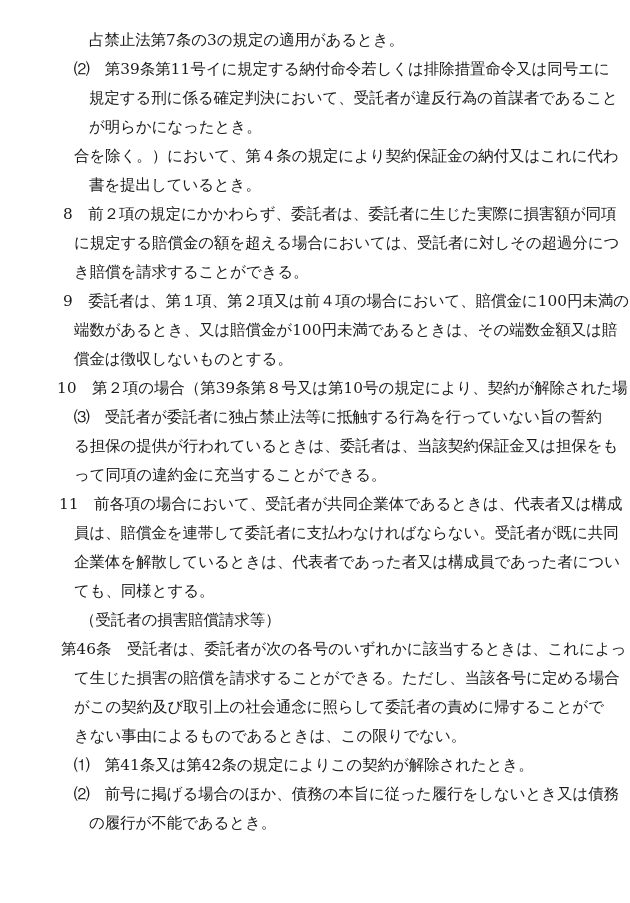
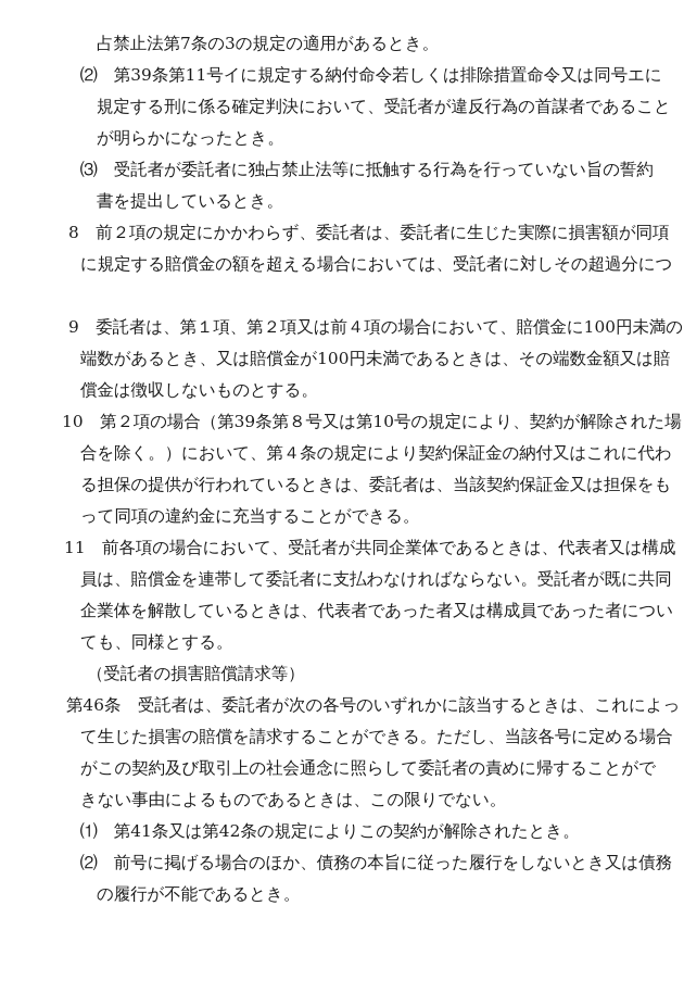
  占禁止法第7条の3の規定の適用があるとき。
  ⑵ 第39条第11号イに規定する納付命令若しくは排除措置命令又は同号エに
  規定する刑に係る確定判決において、受託者が違反行為の首謀者であること
  が明らかになったとき。
- 合を除く。）において、第４条の規定により契約保証金の納付又はこれに代わ
+ ⑶ 受託者が委託者に独占禁止法等に抵触する行為を行っていない旨の誓約
  書を提出しているとき。
  8 前２項の規定にかかわらず、委託者は、委託者に生じた実際に損害額が同項
  に規定する賠償金の額を超える場合においては、受託者に対しその超過分につ
- き賠償を請求することができる。
  9 委託者は、第１項、第２項又は前４項の場合において、賠償金に100円未満の
  端数があるとき、又は賠償金が100円未満であるときは、その端数金額又は賠
  償金は徴収しないものとする。
  10 第２項の場合（第39条第８号又は第10号の規定により、契約が解除された場
- ⑶ 受託者が委託者に独占禁止法等に抵触する行為を行っていない旨の誓約
+ 合を除く。）において、第４条の規定により契約保証金の納付又はこれに代わ
  る担保の提供が行われているときは、委託者は、当該契約保証金又は担保をも
  って同項の違約金に充当することができる。
  11 前各項の場合において、受託者が共同企業体であるときは、代表者又は構成
  員は、賠償金を連帯して委託者に支払わなければならない。受託者が既に共同
  企業体を解散しているときは、代表者であった者又は構成員であった者につい
  ても、同様とする。
  （受託者の損害賠償請求等）
  第46条 受託者は、委託者が次の各号のいずれかに該当するときは、これによっ
  て生じた損害の賠償を請求することができる。ただし、当該各号に定める場合
  がこの契約及び取引上の社会通念に照らして委託者の責めに帰することがで
  きない事由によるものであるときは、この限りでない。
  ⑴ 第41条又は第42条の規定によりこの契約が解除されたとき。
  ⑵ 前号に掲げる場合のほか、債務の本旨に従った履行をしないとき又は債務
  の履行が不能であるとき。
